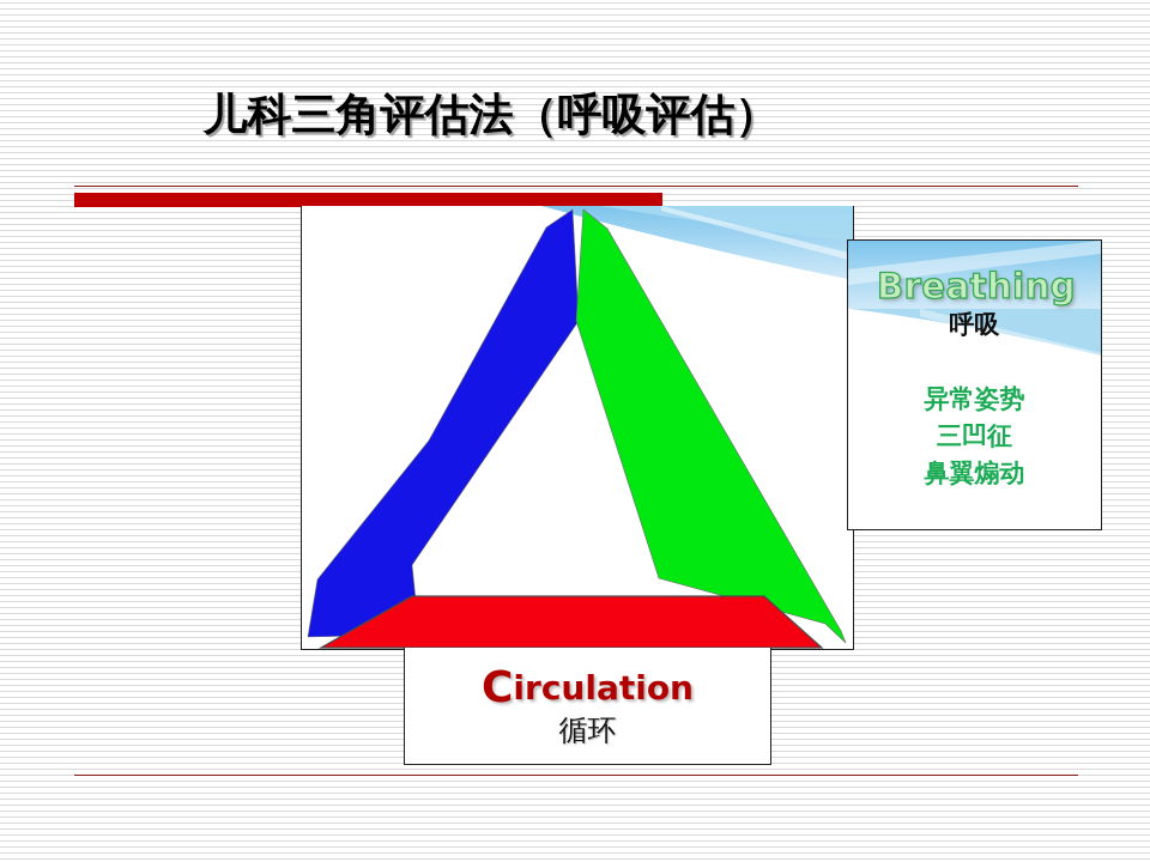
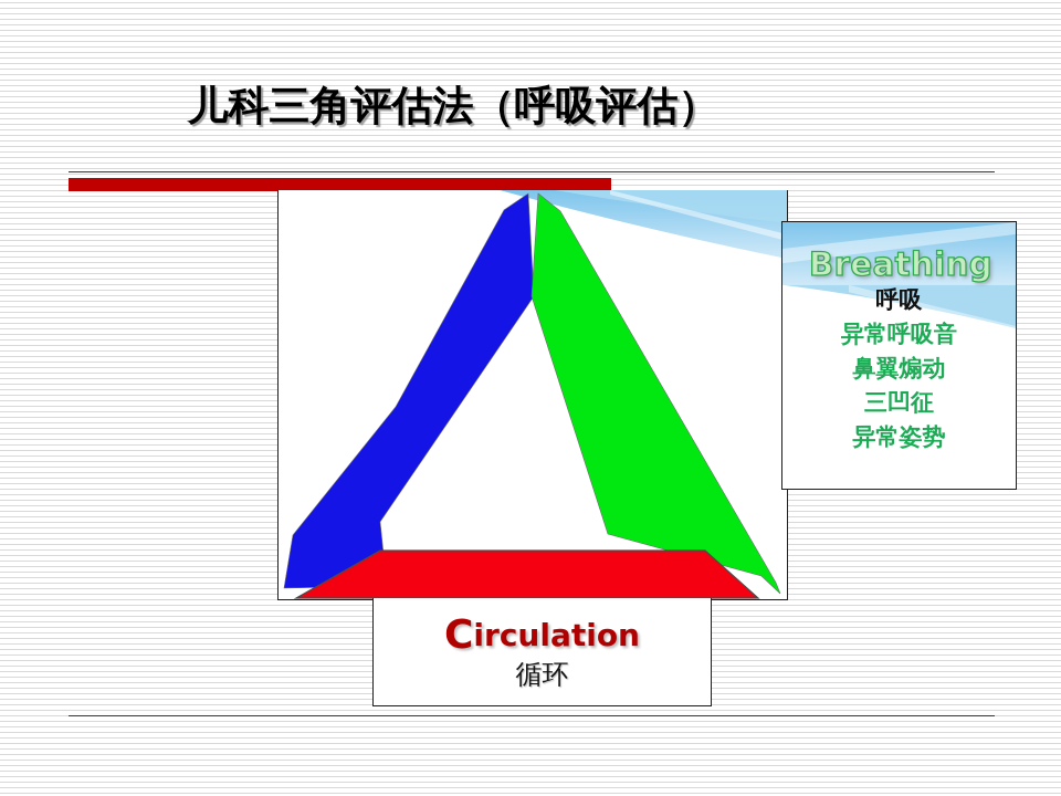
  儿科三角评估法（呼吸评估）
  Breathing
  呼吸
+ 异常呼吸音
- 异常姿势
+ 鼻翼煽动
  三凹征
- 鼻翼煽动
+ 异常姿势
  Circulation
  循环
